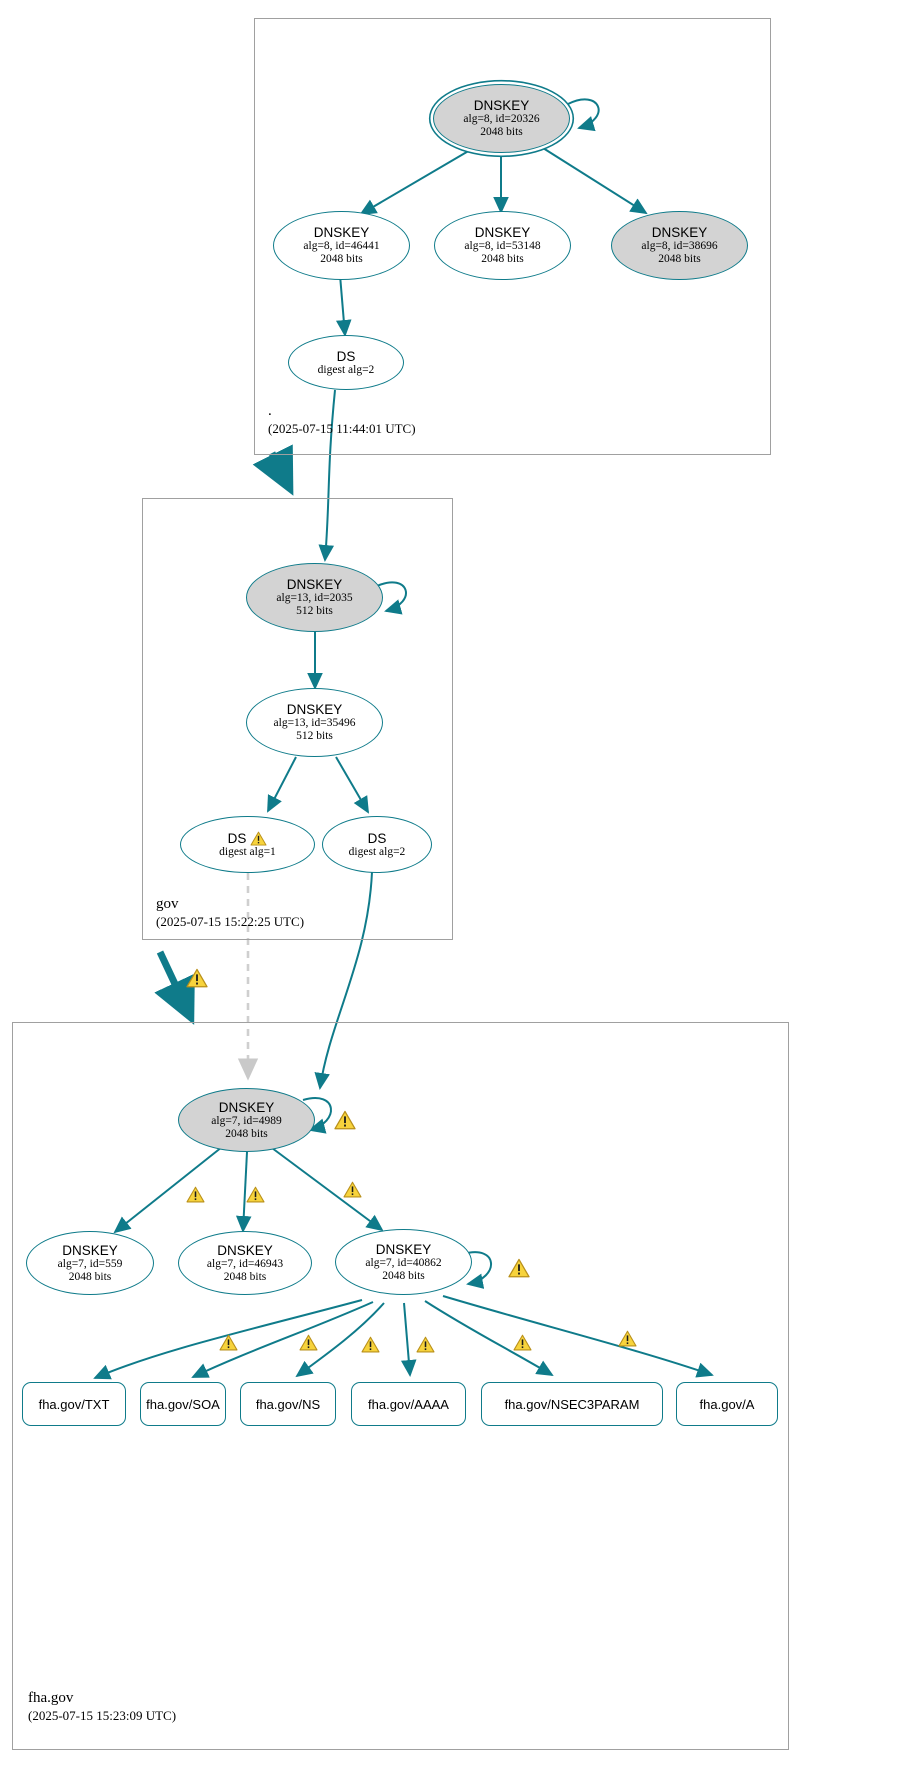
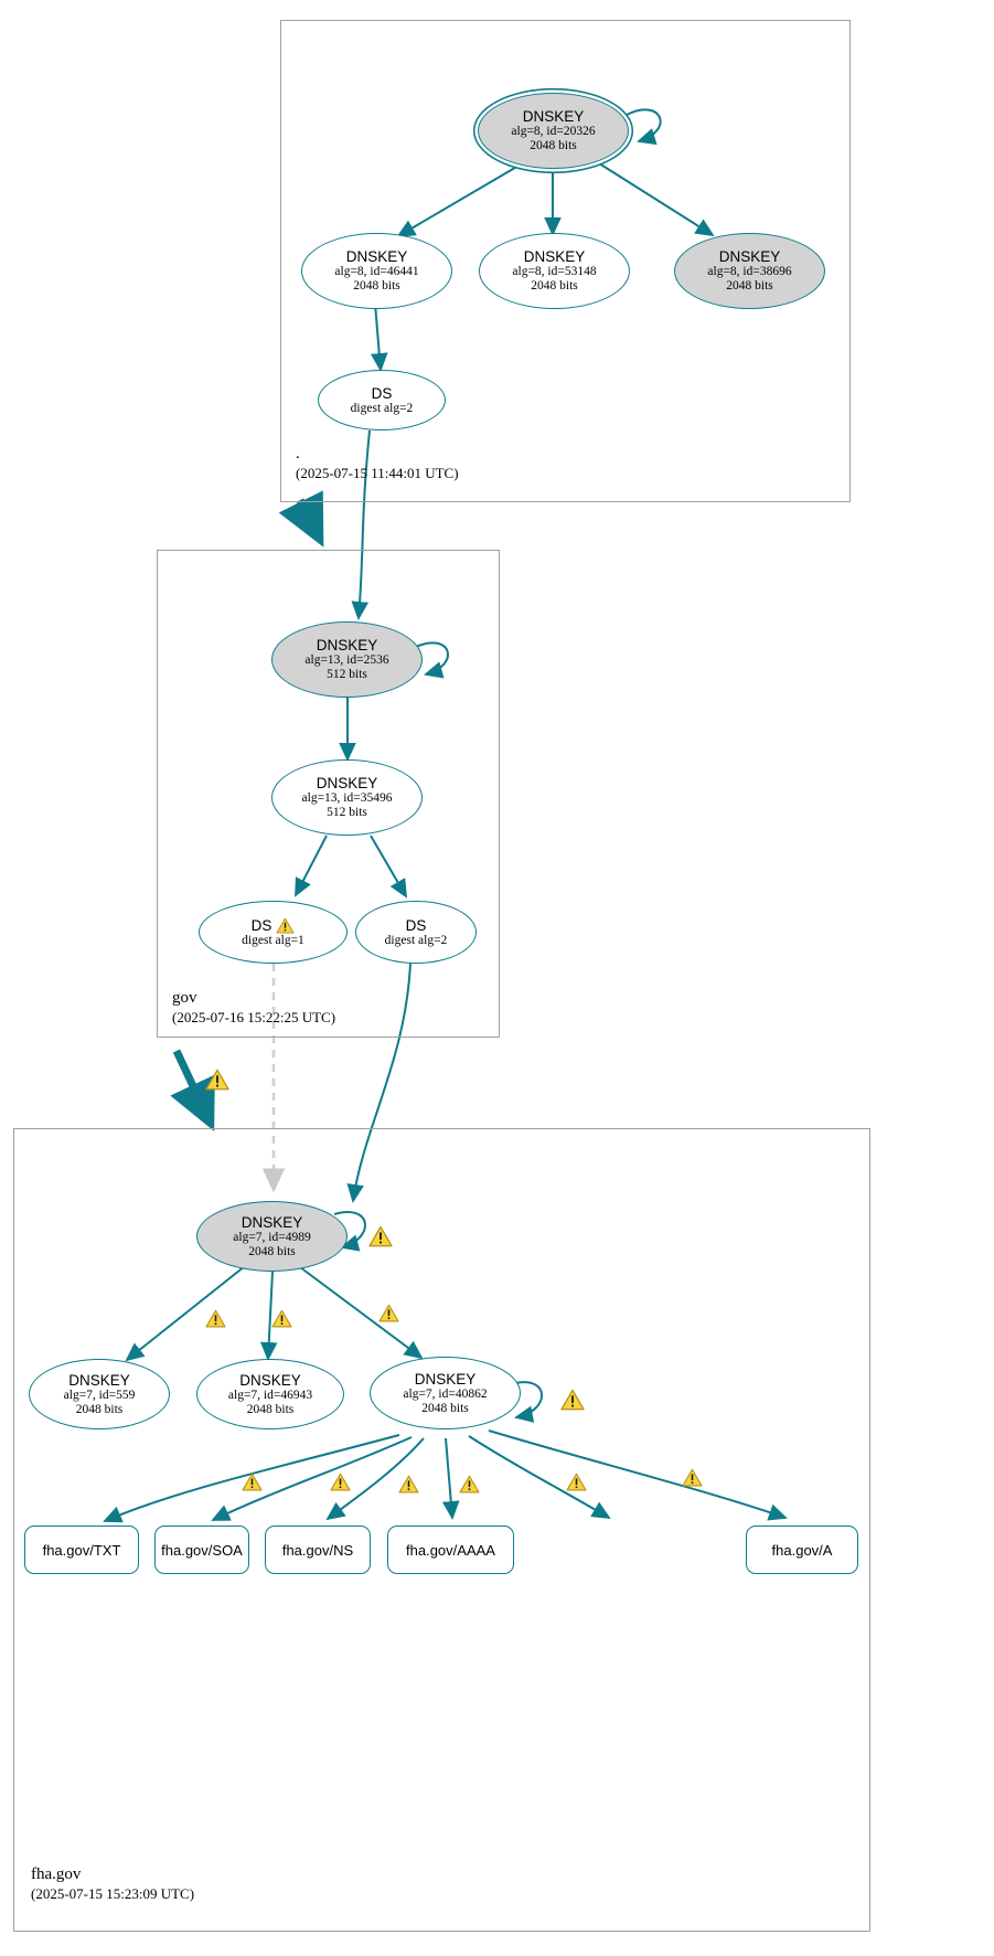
  .
  (2025-07-15 11:44:01 UTC)
  gov
- (2025-07-15 15:22:25 UTC)
+ (2025-07-16 15:22:25 UTC)
  fha.gov
  (2025-07-15 15:23:09 UTC)
  DNSKEY
  alg=8, id=20326
  2048 bits
  DNSKEY
  alg=8, id=46441
  2048 bits
  DNSKEY
  alg=8, id=53148
  2048 bits
  DNSKEY
  alg=8, id=38696
  2048 bits
  DS
  digest alg=2
  DNSKEY
- alg=13, id=2035
+ alg=13, id=2536
  512 bits
  DNSKEY
  alg=13, id=35496
  512 bits
  DS
  digest alg=1
  DS
  digest alg=2
  DNSKEY
  alg=7, id=4989
  2048 bits
  DNSKEY
  alg=7, id=559
  2048 bits
  DNSKEY
  alg=7, id=46943
  2048 bits
  DNSKEY
  alg=7, id=40862
  2048 bits
  fha.gov/TXT
  fha.gov/SOA
  fha.gov/NS
  fha.gov/AAAA
- fha.gov/NSEC3PARAM
  fha.gov/A
